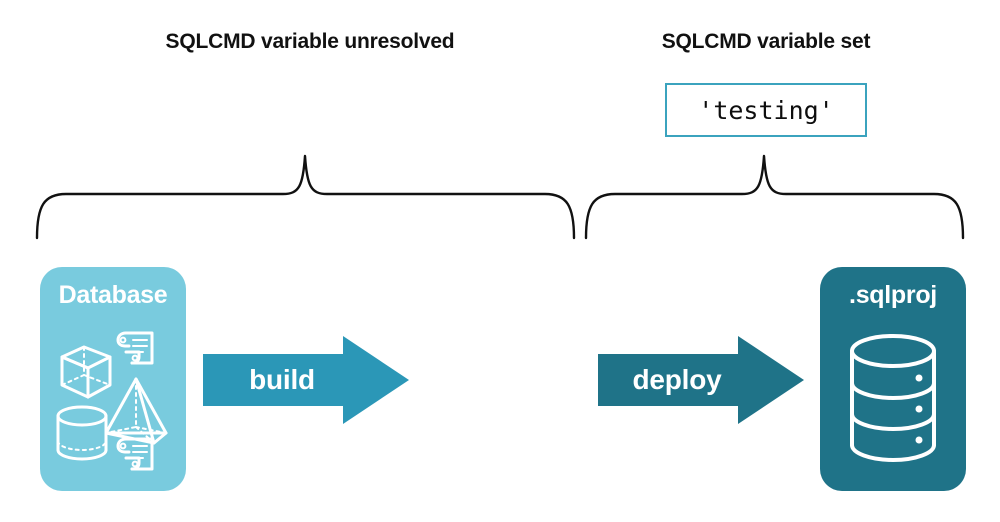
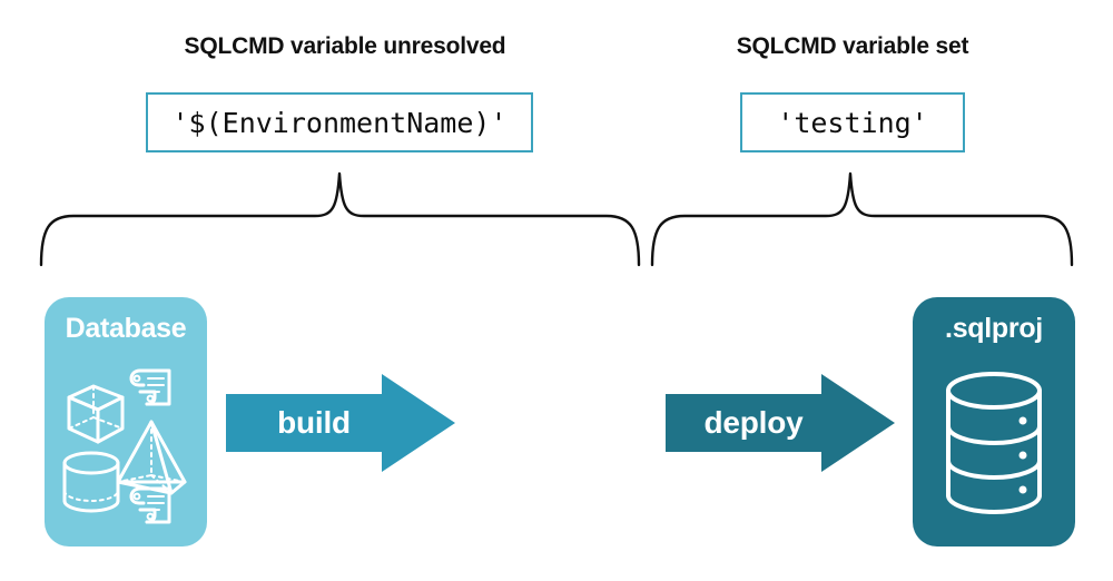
  SQLCMD variable unresolved
  SQLCMD variable set
+ '$(EnvironmentName)'
  'testing'
  Database
  build
  deploy
  .sqlproj
